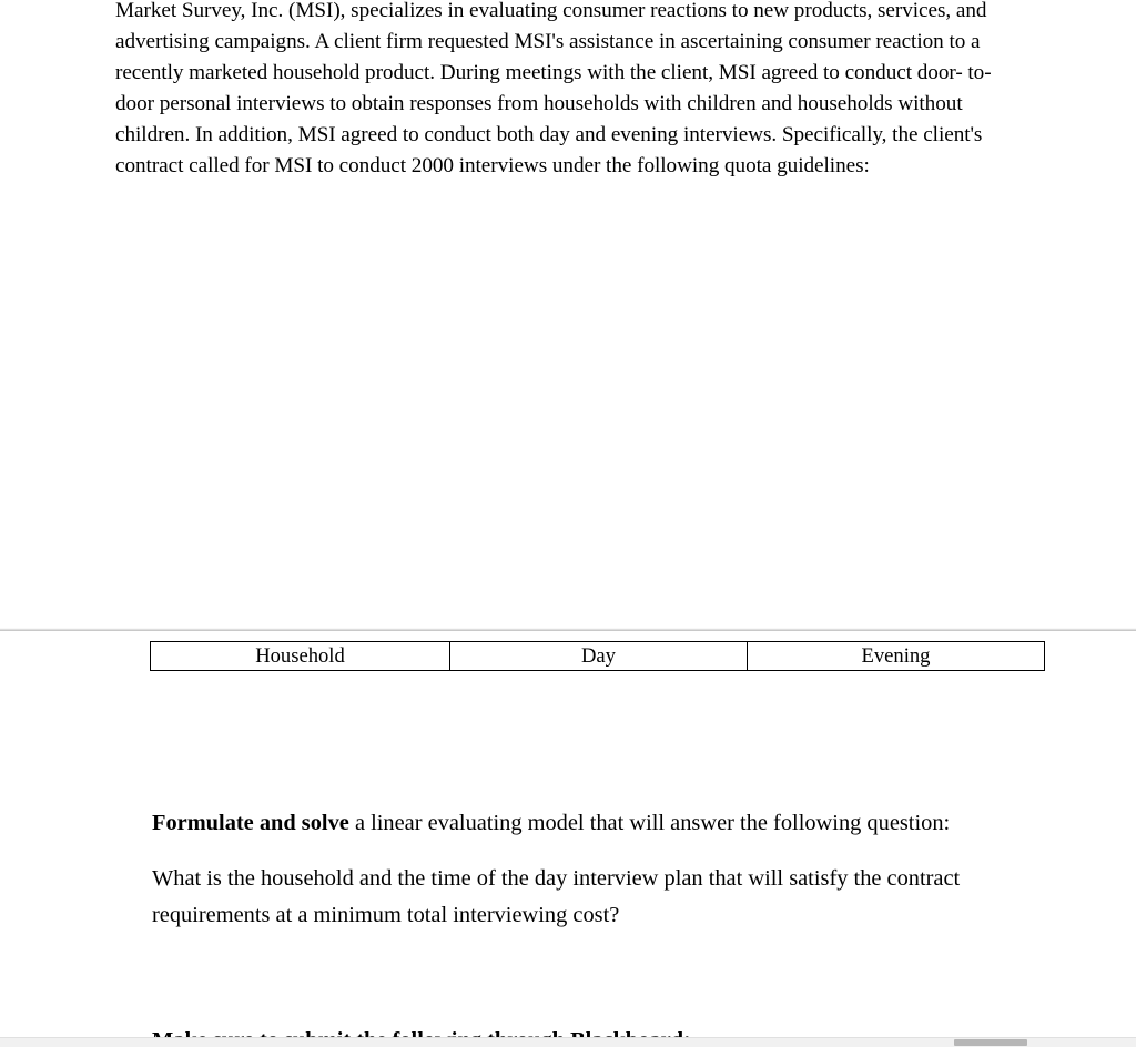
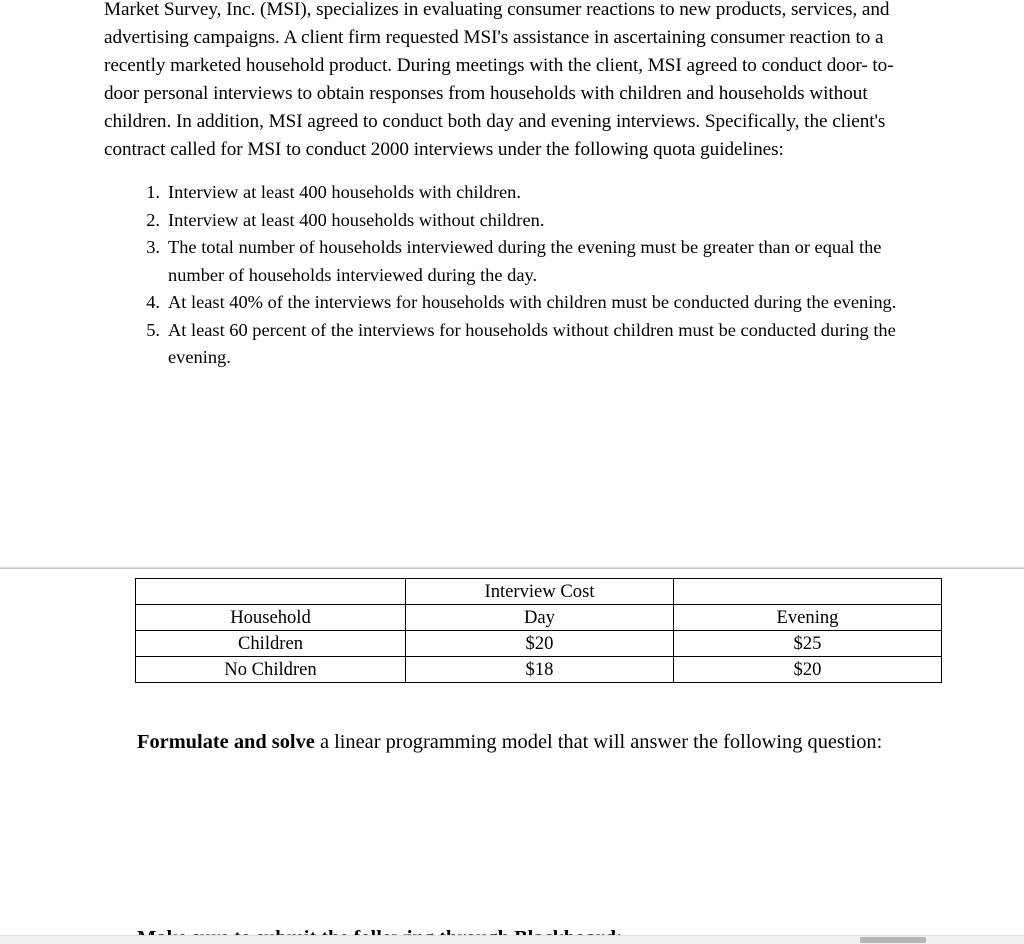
  Market Survey, Inc. (MSI), specializes in evaluating consumer reactions to new products, services, and advertising campaigns. A client firm requested MSI's assistance in ascertaining consumer reaction to a recently marketed household product. During meetings with the client, MSI agreed to conduct door- to- door personal interviews to obtain responses from households with children and households without children. In addition, MSI agreed to conduct both day and evening interviews. Specifically, the client's contract called for MSI to conduct 2000 interviews under the following quota guidelines:
+ 1.
+ Interview at least 400 households with children.
+ 2.
+ Interview at least 400 households without children.
+ 3.
+ The total number of households interviewed during the evening must be greater than or equal the number of households interviewed during the day.
+ 4.
+ At least 40% of the interviews for households with children must be conducted during the evening.
+ 5.
+ At least 60 percent of the interviews for households without children must be conducted during the evening.
+ 	Interview Cost
  Household	Day	Evening
+ Children	$20	$25
+ No Children	$18	$20
- Formulate and solve a linear evaluating model that will answer the following question:
+ Formulate and solve a linear programming model that will answer the following question:
- What is the household and the time of the day interview plan that will satisfy the contract requirements at a minimum total interviewing cost?
